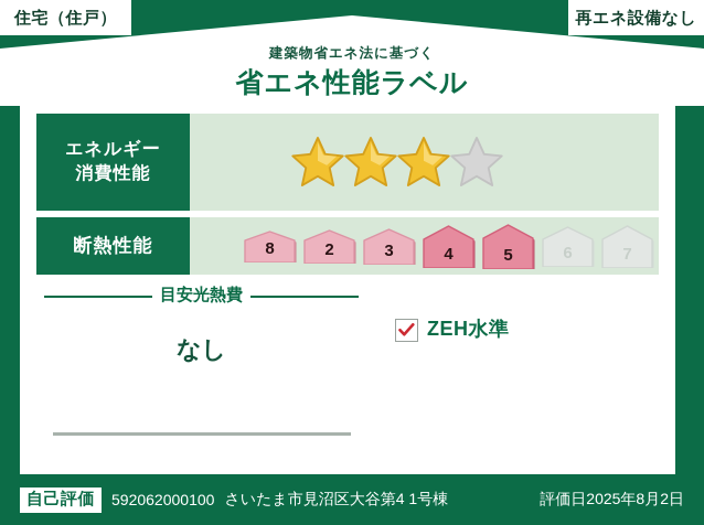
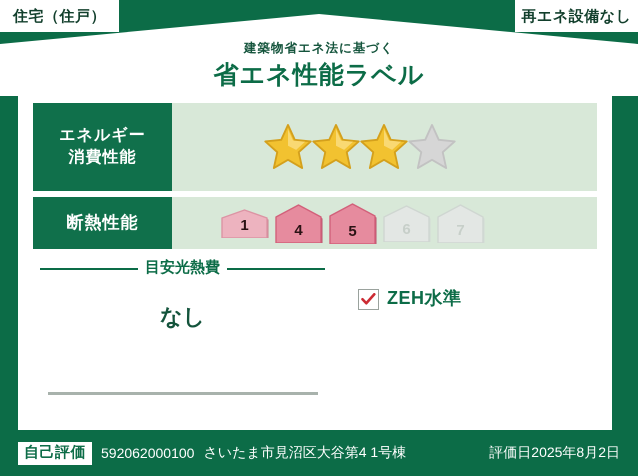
  住宅（住戸）
  再エネ設備なし
  建築物省エネ法に基づく
  省エネ性能ラベル
  エネルギー
  消費性能
  断熱性能
- 8
+ 1
- 2
- 3
  4
  5
  6
  7
  目安光熱費
  なし
  ZEH水準
  自己評価
  592062000100
  さいたま市見沼区大谷第4 1号棟
  評価日2025年8月2日
